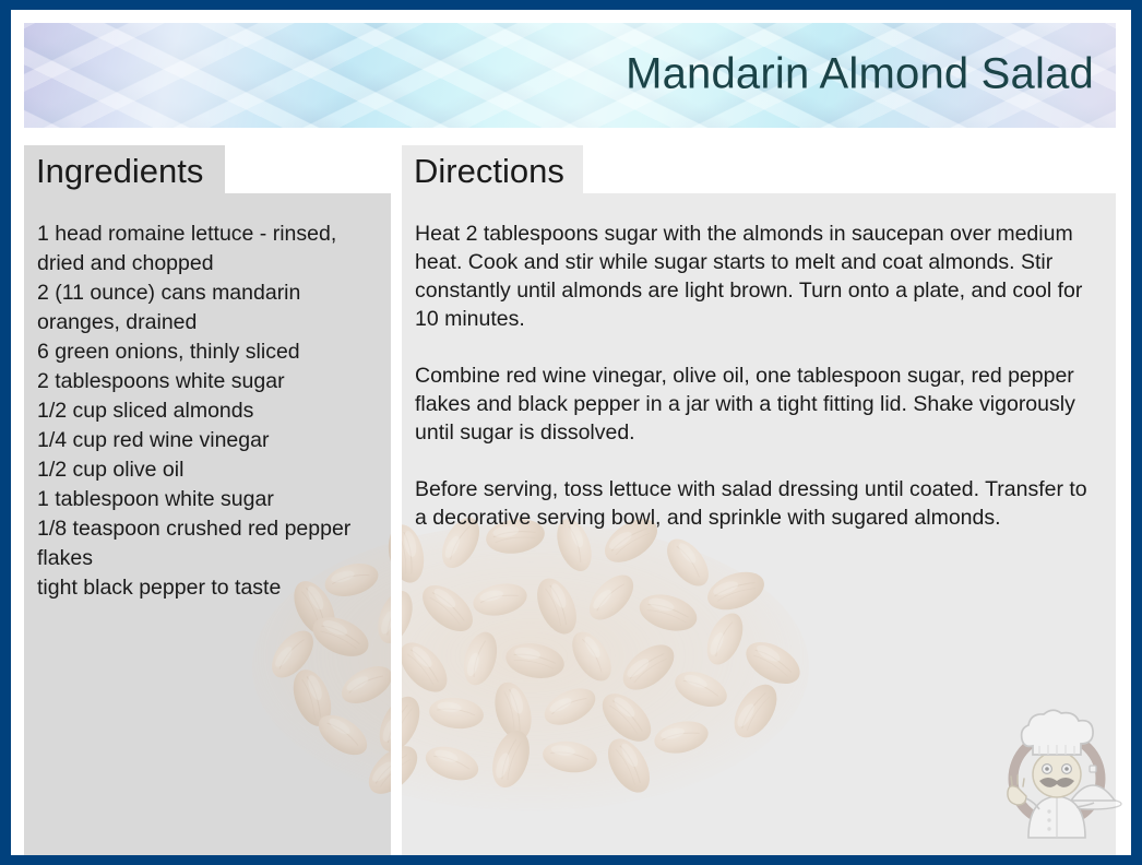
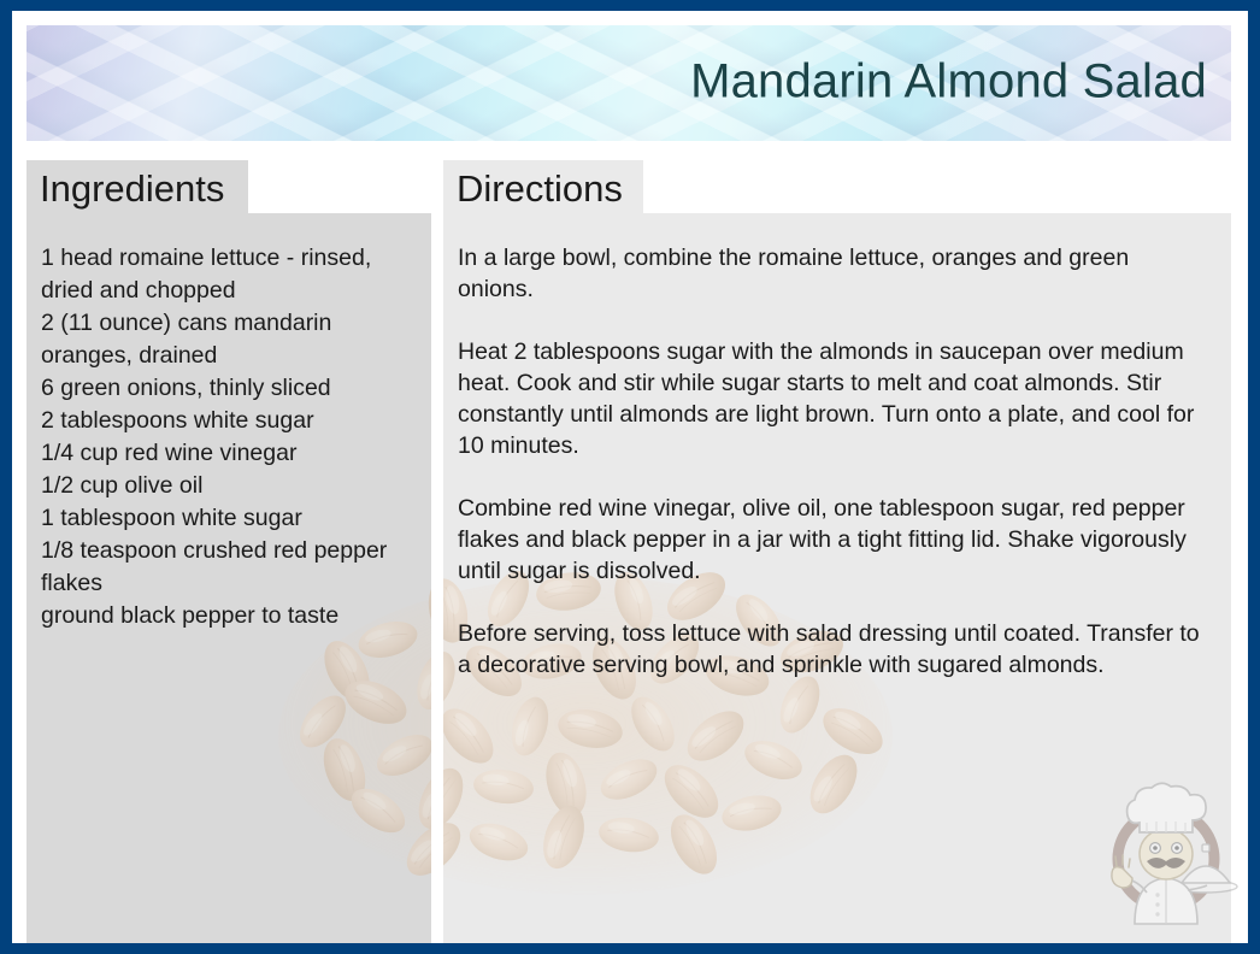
  Mandarin Almond Salad
  1 head romaine lettuce - rinsed, dried and chopped
  2 (11 ounce) cans mandarin oranges, drained
  6 green onions, thinly sliced
  2 tablespoons white sugar
- 1/2 cup sliced almonds
  1/4 cup red wine vinegar
  1/2 cup olive oil
  1 tablespoon white sugar
  1/8 teaspoon crushed red pepper flakes
- tight black pepper to taste
+ ground black pepper to taste
+ In a large bowl, combine the romaine lettuce, oranges and green onions.
  Heat 2 tablespoons sugar with the almonds in saucepan over medium heat. Cook and stir while sugar starts to melt and coat almonds. Stir constantly until almonds are light brown. Turn onto a plate, and cool for 10 minutes.
  Combine red wine vinegar, olive oil, one tablespoon sugar, red pepper flakes and black pepper in a jar with a tight fitting lid. Shake vigorously until sugar is dissolved.
  Before serving, toss lettuce with salad dressing until coated. Transfer to a decorative serving bowl, and sprinkle with sugared almonds.
  Ingredients
  Directions
